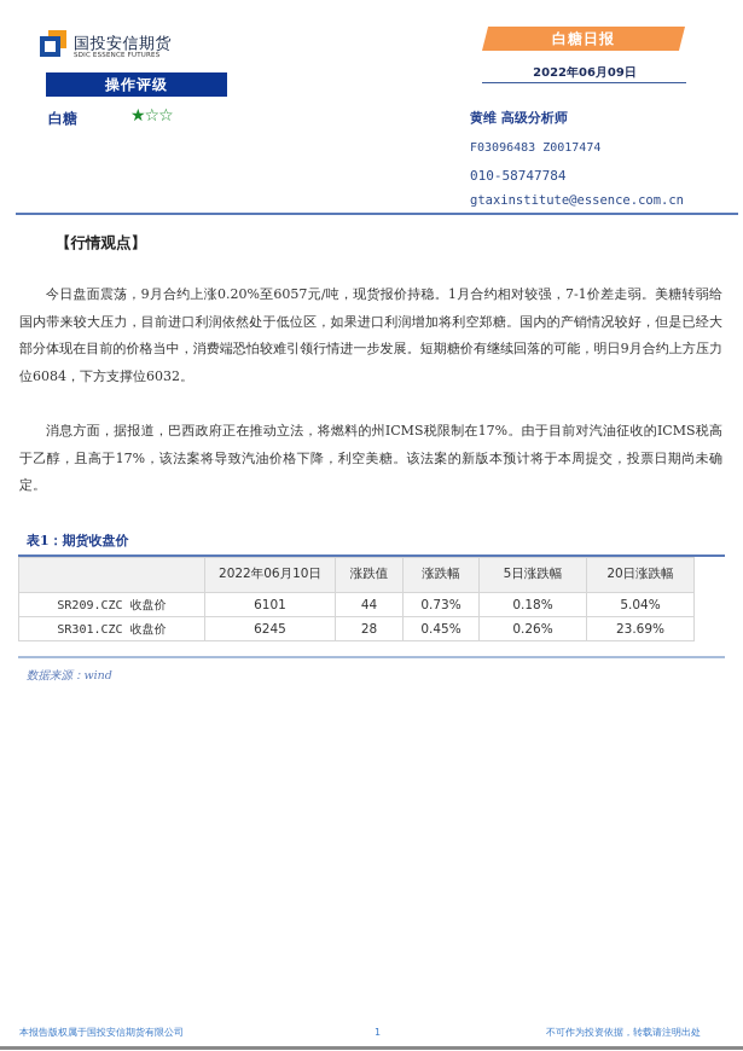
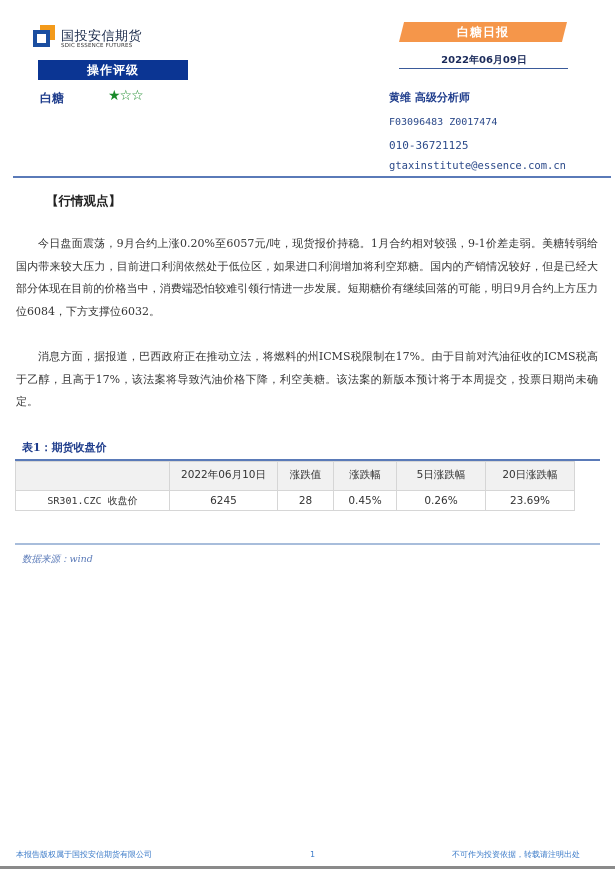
  国投安信期货
  操作评级
  白糖
  ★☆☆
  白糖日报
  2022年06月09日
  黄维 高级分析师
  F03096483 Z0017474
- 010-58747784
+ 010-36721125
  gtaxinstitute@essence.com.cn
  【行情观点】
- 今日盘面震荡，9月合约上涨0.20%至6057元/吨，现货报价持稳。1月合约相对较强，7-1价差走弱。美糖转弱给国内带来较大压力，目前进口利润依然处于低位区，如果进口利润增加将利空郑糖。国内的产销情况较好，但是已经大部分体现在目前的价格当中，消费端恐怕较难引领行情进一步发展。短期糖价有继续回落的可能，明日9月合约上方压力位6084，下方支撑位6032。
+ 今日盘面震荡，9月合约上涨0.20%至6057元/吨，现货报价持稳。1月合约相对较强，9-1价差走弱。美糖转弱给国内带来较大压力，目前进口利润依然处于低位区，如果进口利润增加将利空郑糖。国内的产销情况较好，但是已经大部分体现在目前的价格当中，消费端恐怕较难引领行情进一步发展。短期糖价有继续回落的可能，明日9月合约上方压力位6084，下方支撑位6032。
  消息方面，据报道，巴西政府正在推动立法，将燃料的州ICMS税限制在17%。由于目前对汽油征收的ICMS税高于乙醇，且高于17%，该法案将导致汽油价格下降，利空美糖。该法案的新版本预计将于本周提交，投票日期尚未确定。
  表1：期货收盘价
  	2022年06月10日	涨跌值	涨跌幅	5日涨跌幅	20日涨跌幅
- SR209.CZC 收盘价	6101	44	0.73%	0.18%	5.04%
  SR301.CZC 收盘价	6245	28	0.45%	0.26%	23.69%
  数据来源：wind
  本报告版权属于国投安信期货有限公司
  1
  不可作为投资依据，转载请注明出处
